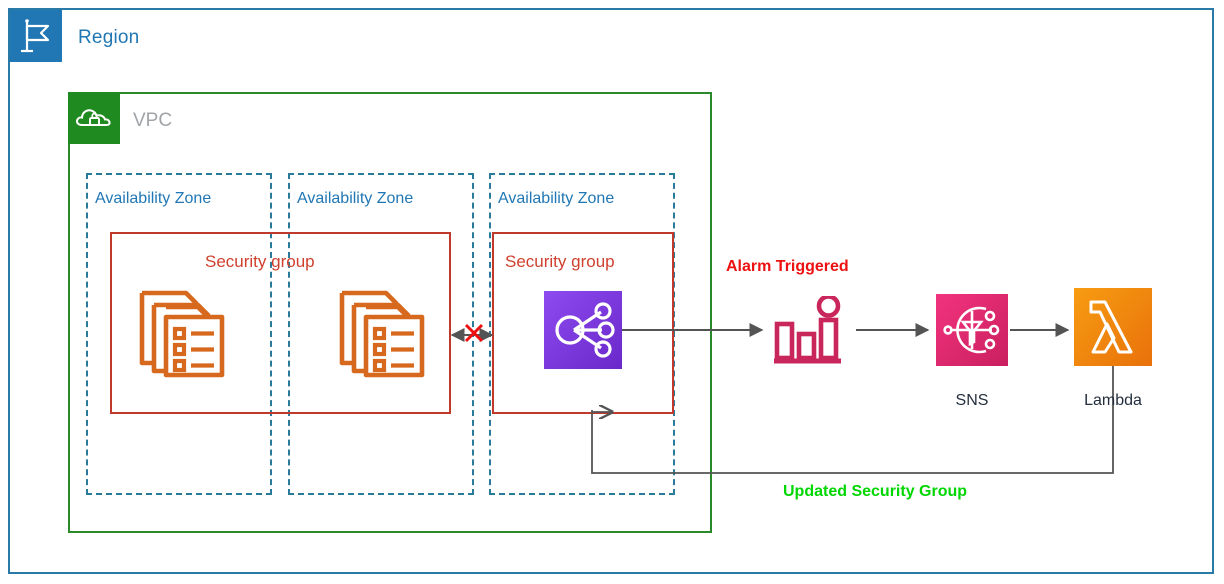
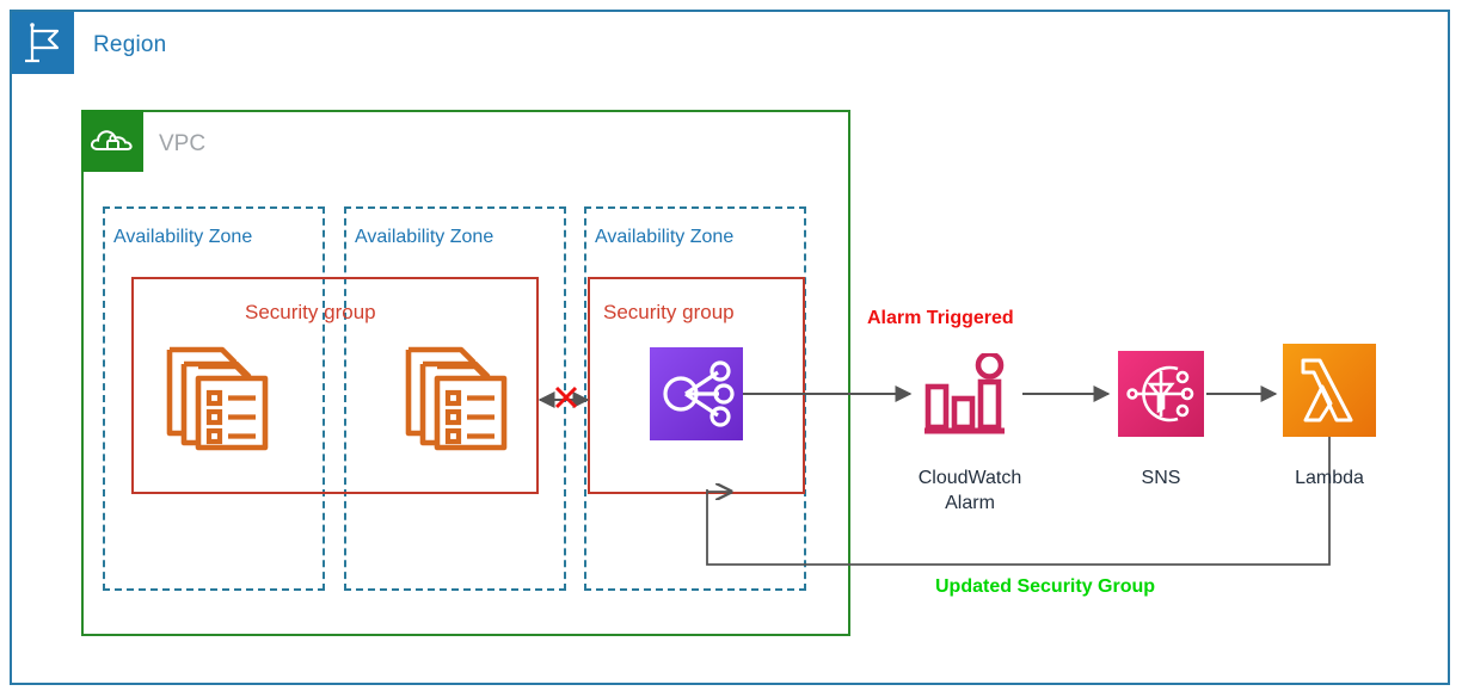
  Region
  VPC
  Availability Zone
  Availability Zone
  Availability Zone
  Security group
  Security group
  Alarm Triggered
  Updated Security Group
+ CloudWatch
+ Alarm
  SNS
  Lambda
